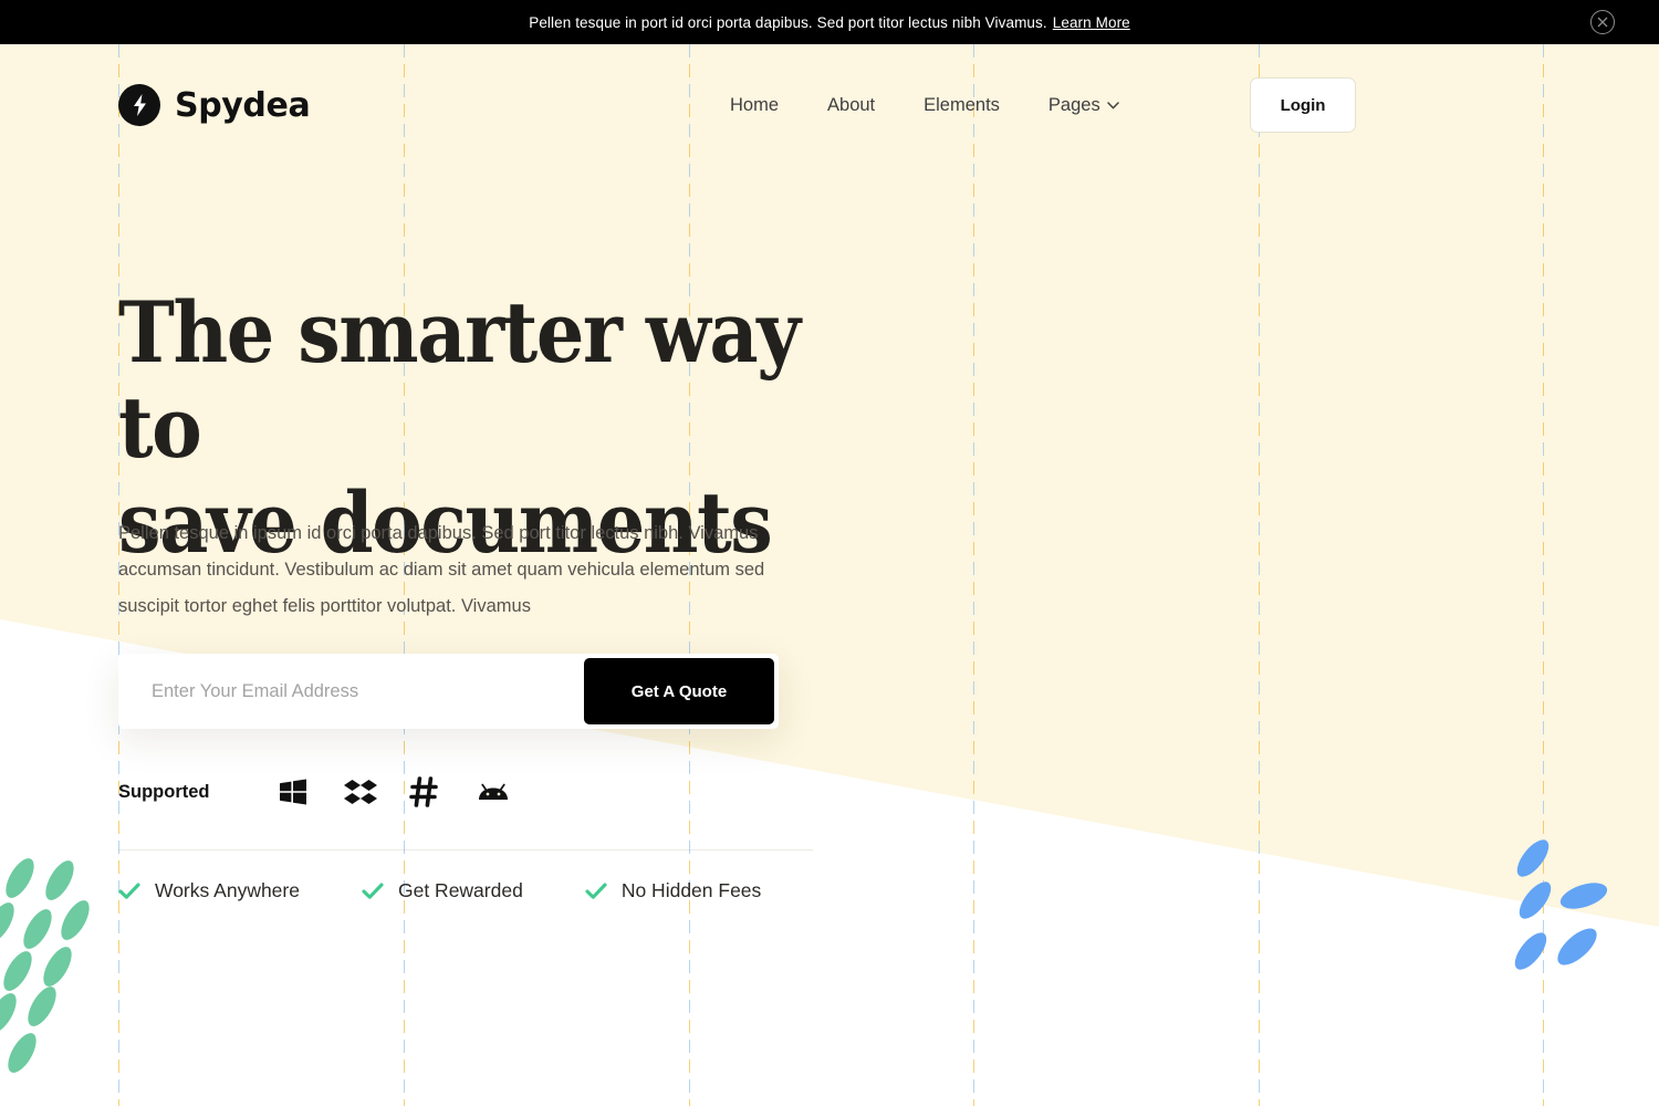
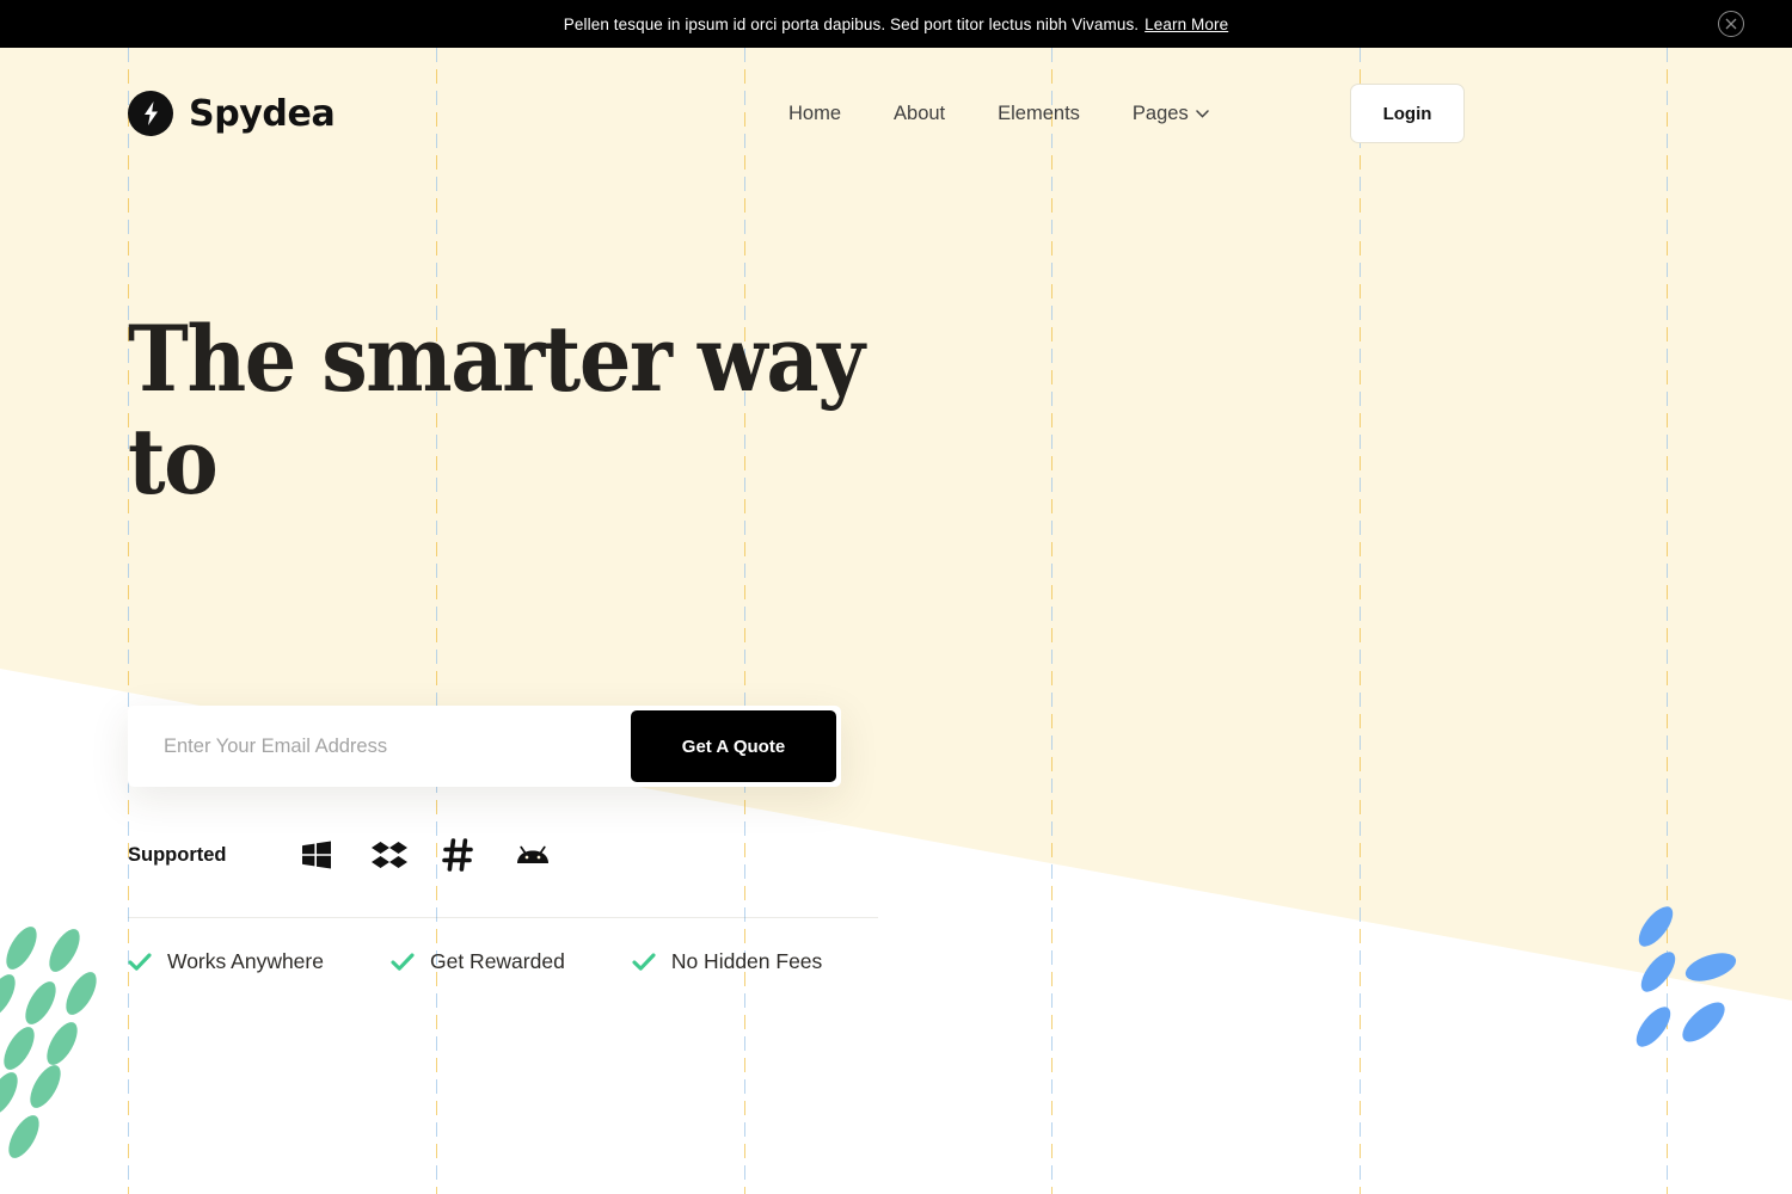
- Pellen tesque in port id orci porta dapibus. Sed port titor lectus nibh Vivamus.
+ Pellen tesque in ipsum id orci porta dapibus. Sed port titor lectus nibh Vivamus.
  Learn More
  Spydea
  Home
  About
  Elements
  Pages
  Login
  The smarter way to
- save documents
- Pellen tesque in ipsum id orci porta dapibus. Sed port titor lectus nibh. Vivamus accumsan tincidunt. Vestibulum ac diam sit amet quam vehicula elementum sed suscipit tortor eghet felis porttitor volutpat. Vivamus
  Enter Your Email Address
  Get A Quote
  Supported
  Works Anywhere
  Get Rewarded
  No Hidden Fees
